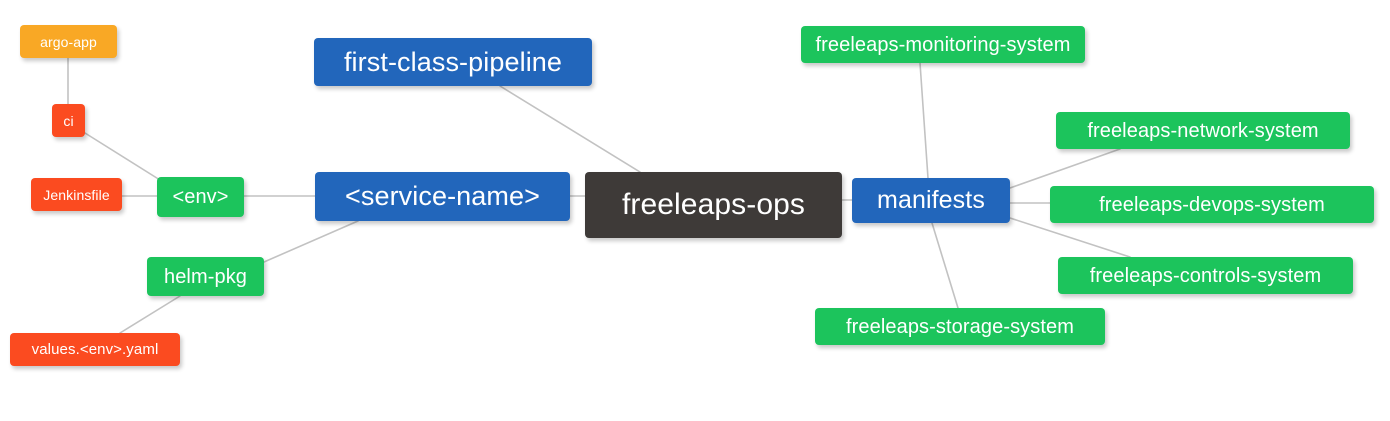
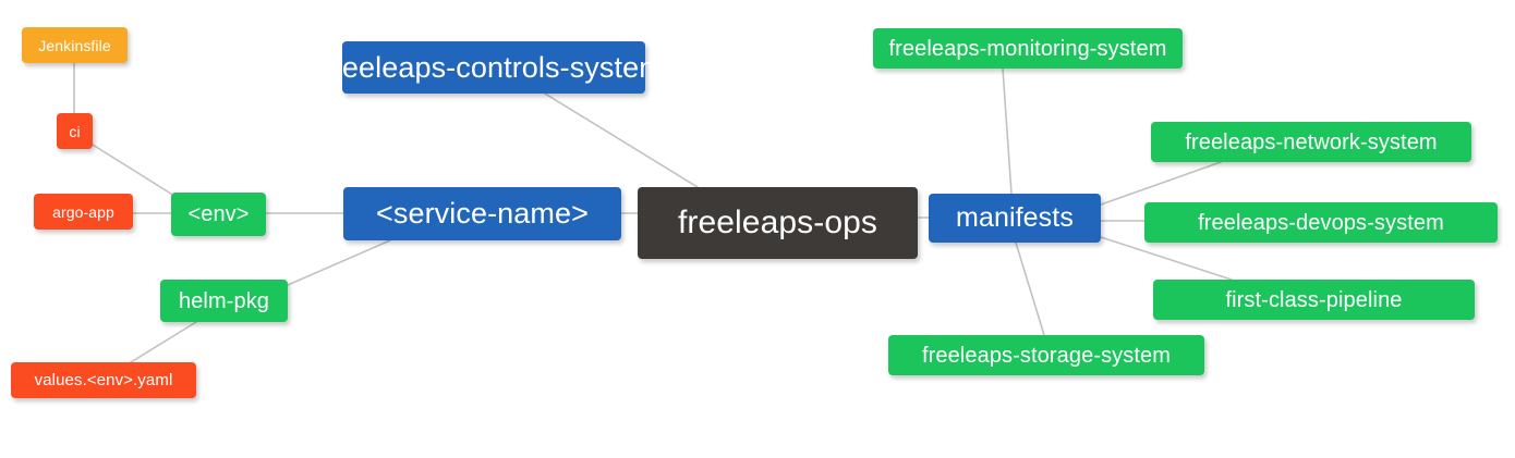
- argo-app
+ Jenkinsfile
  ci
- Jenkinsfile
+ argo-app
  <env>
  helm-pkg
  values.<env>.yaml
- first-class-pipeline
+ freeleaps-controls-system
  <service-name>
  freeleaps-ops
  manifests
  freeleaps-monitoring-system
  freeleaps-network-system
  freeleaps-devops-system
- freeleaps-controls-system
+ first-class-pipeline
  freeleaps-storage-system
